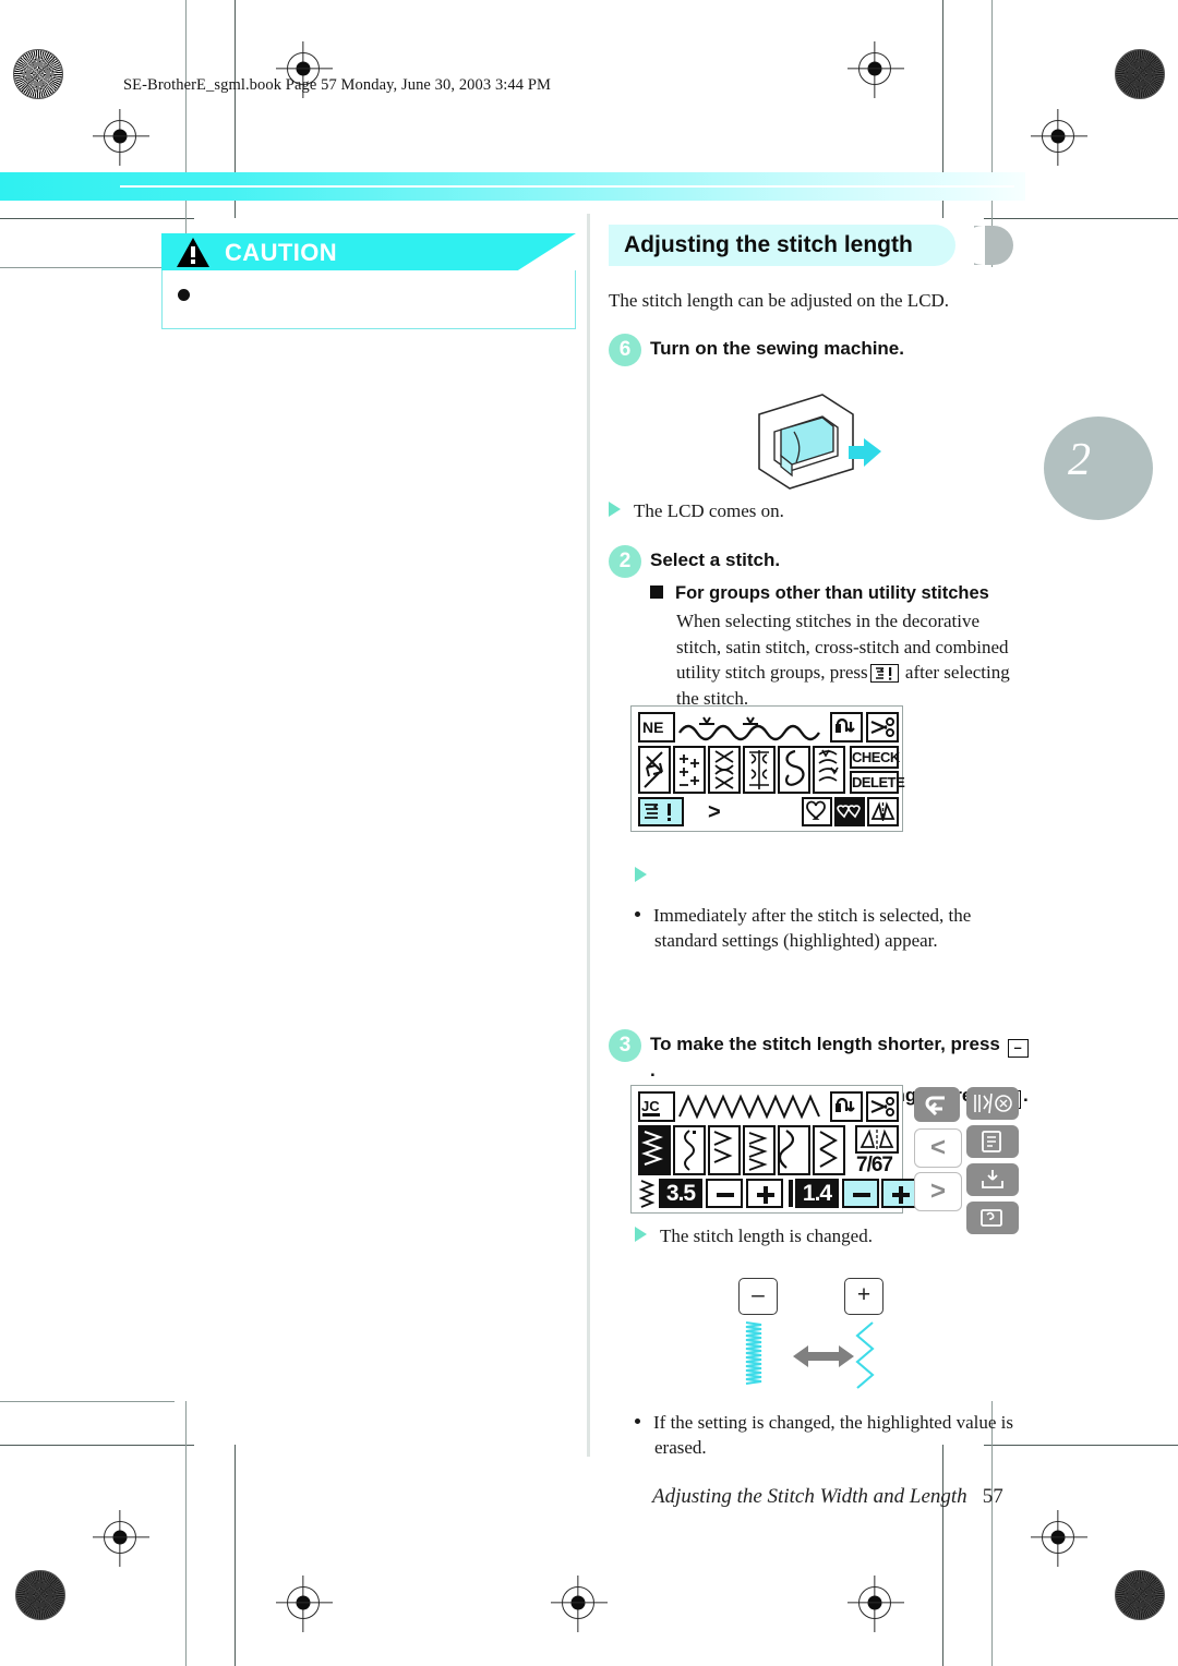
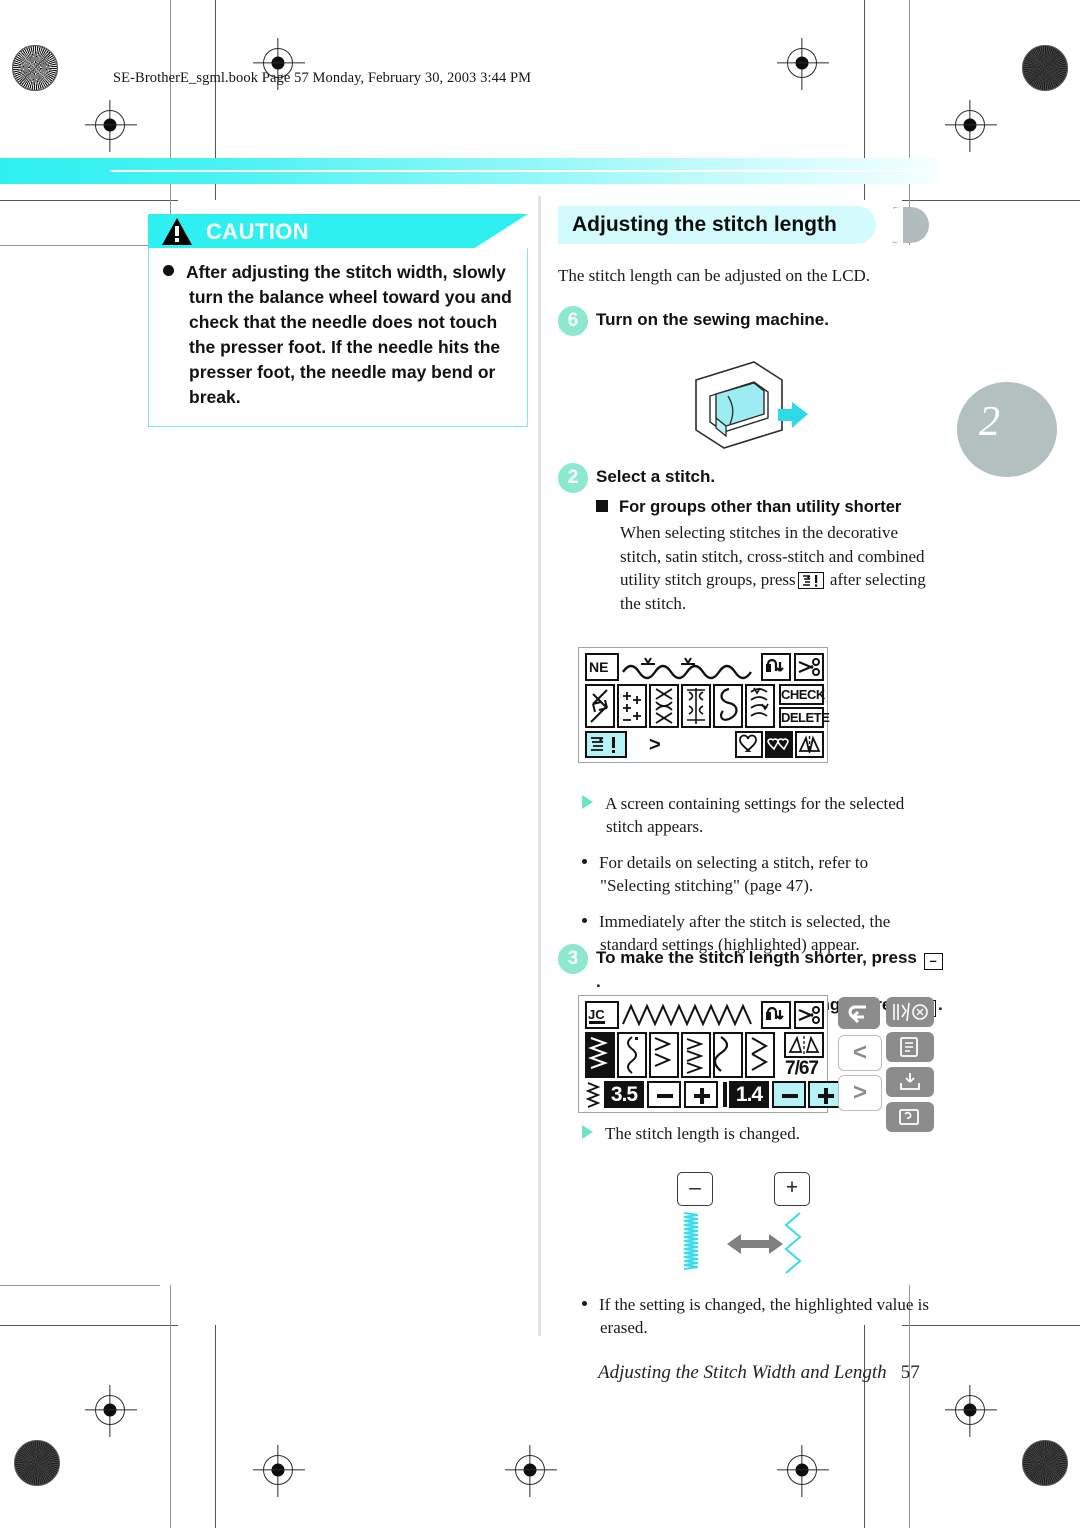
- SE-BrotherE_sgml.book Page 57 Monday, June 30, 2003 3:44 PM
+ SE-BrotherE_sgml.book Page 57 Monday, February 30, 2003 3:44 PM
  CAUTION
+ After adjusting the stitch width, slowly turn the balance wheel toward you and check that the needle does not touch the presser foot. If the needle hits the presser foot, the needle may bend or break.
  Adjusting the stitch length
  The stitch length can be adjusted on the LCD.
  6
  Turn on the sewing machine.
- The LCD comes on.
  2
  Select a stitch.
- For groups other than utility stitches
+ For groups other than utility shorter
  When selecting stitches in the decorative stitch, satin stitch, cross-stitch and combined utility stitch groups, press after selecting the stitch.
  NE
  CHECK
  DELETE
  >
+ A screen containing settings for the selected stitch appears.
+ For details on selecting a stitch, refer to "Selecting stitching" (page 47).
  Immediately after the stitch is selected, the standard settings (highlighted) appear.
  3
  To make the stitch length shorter, press –.
  JC
  7/67
  3.5
  1.4
  <
  >
  The stitch length is changed.
  –
  +
  If the setting is changed, the highlighted value is erased.
  2
  Adjusting the Stitch Width and Length 57
